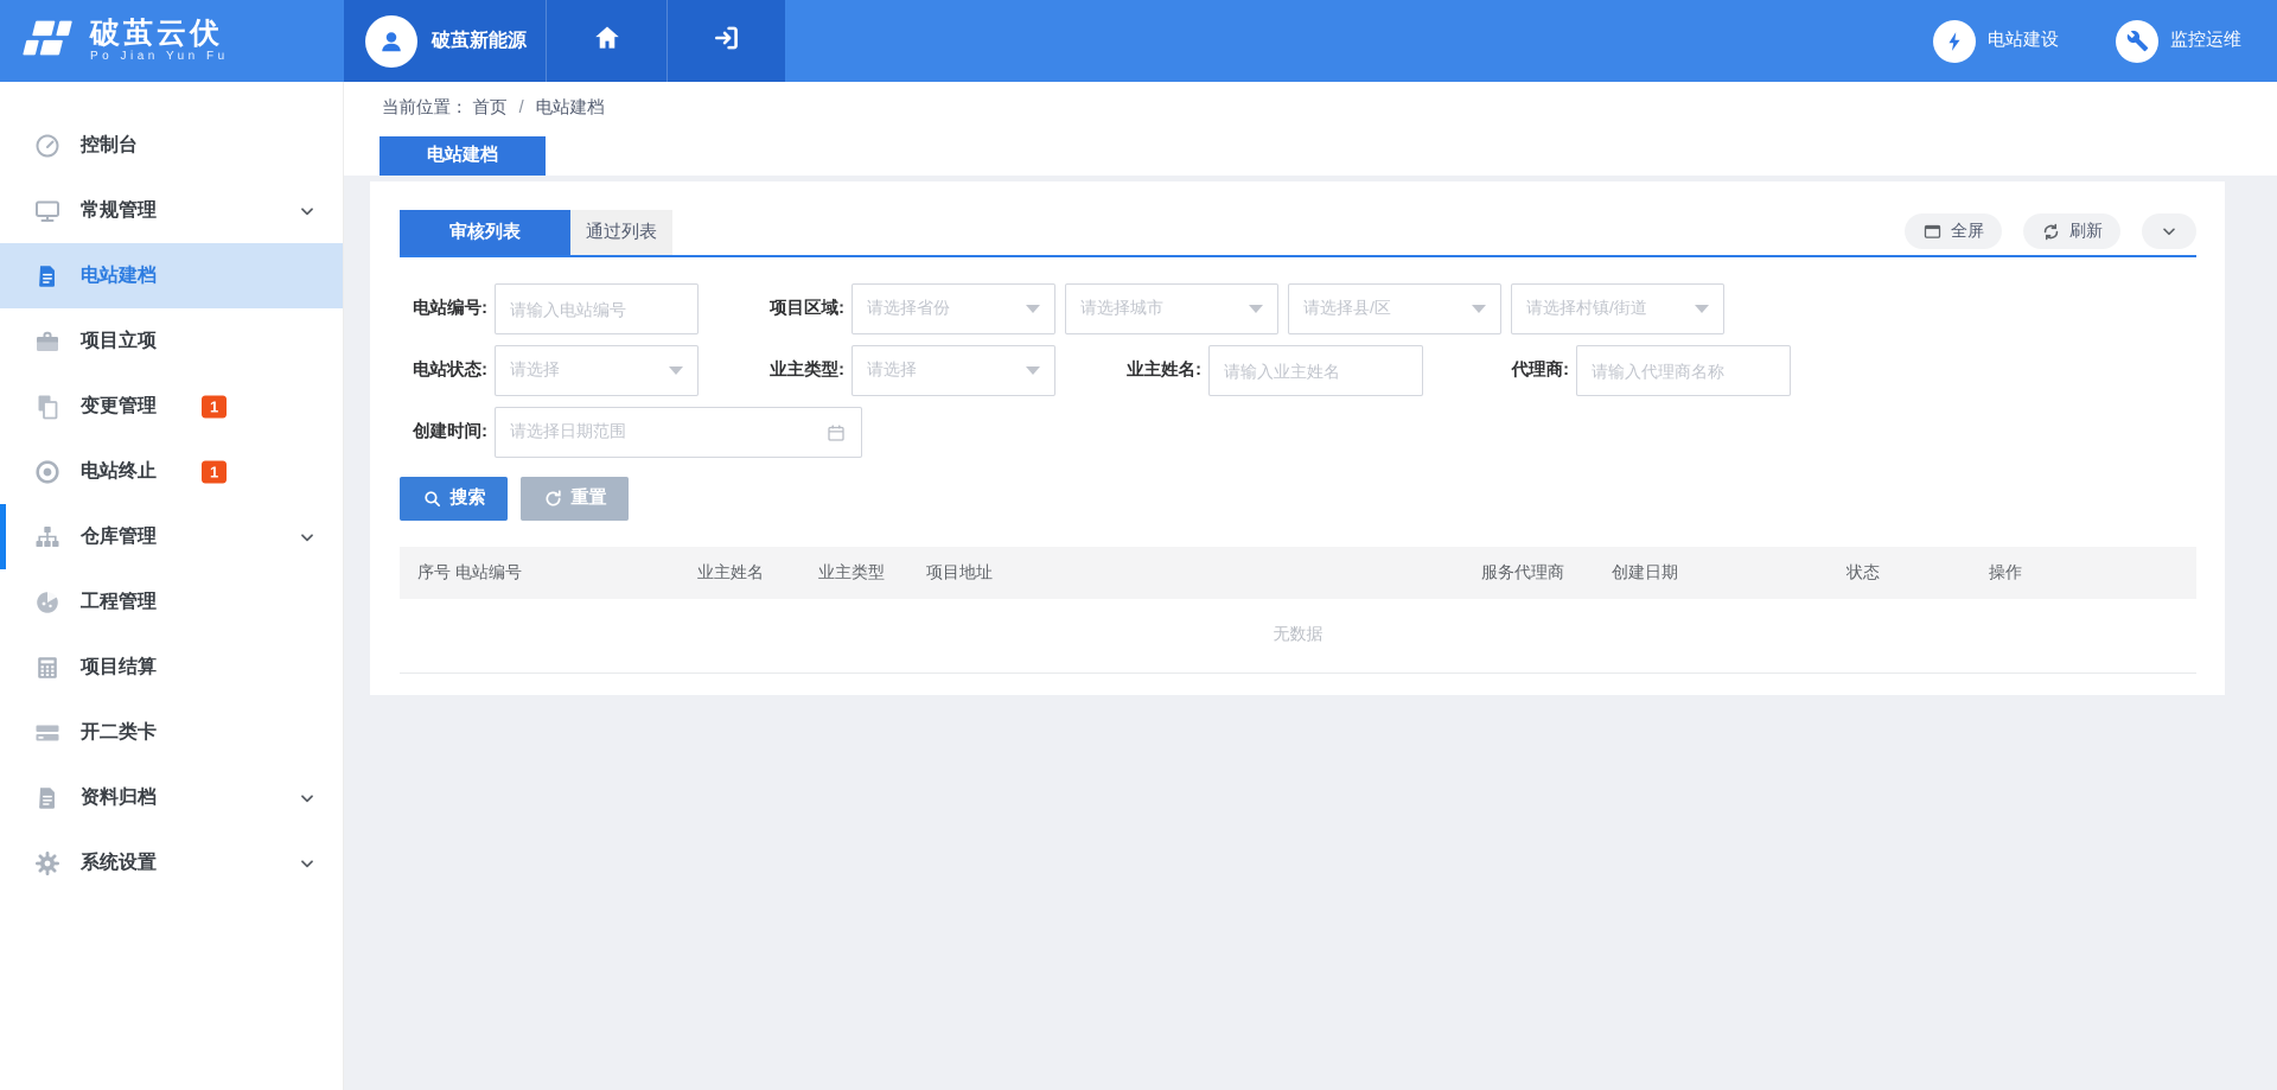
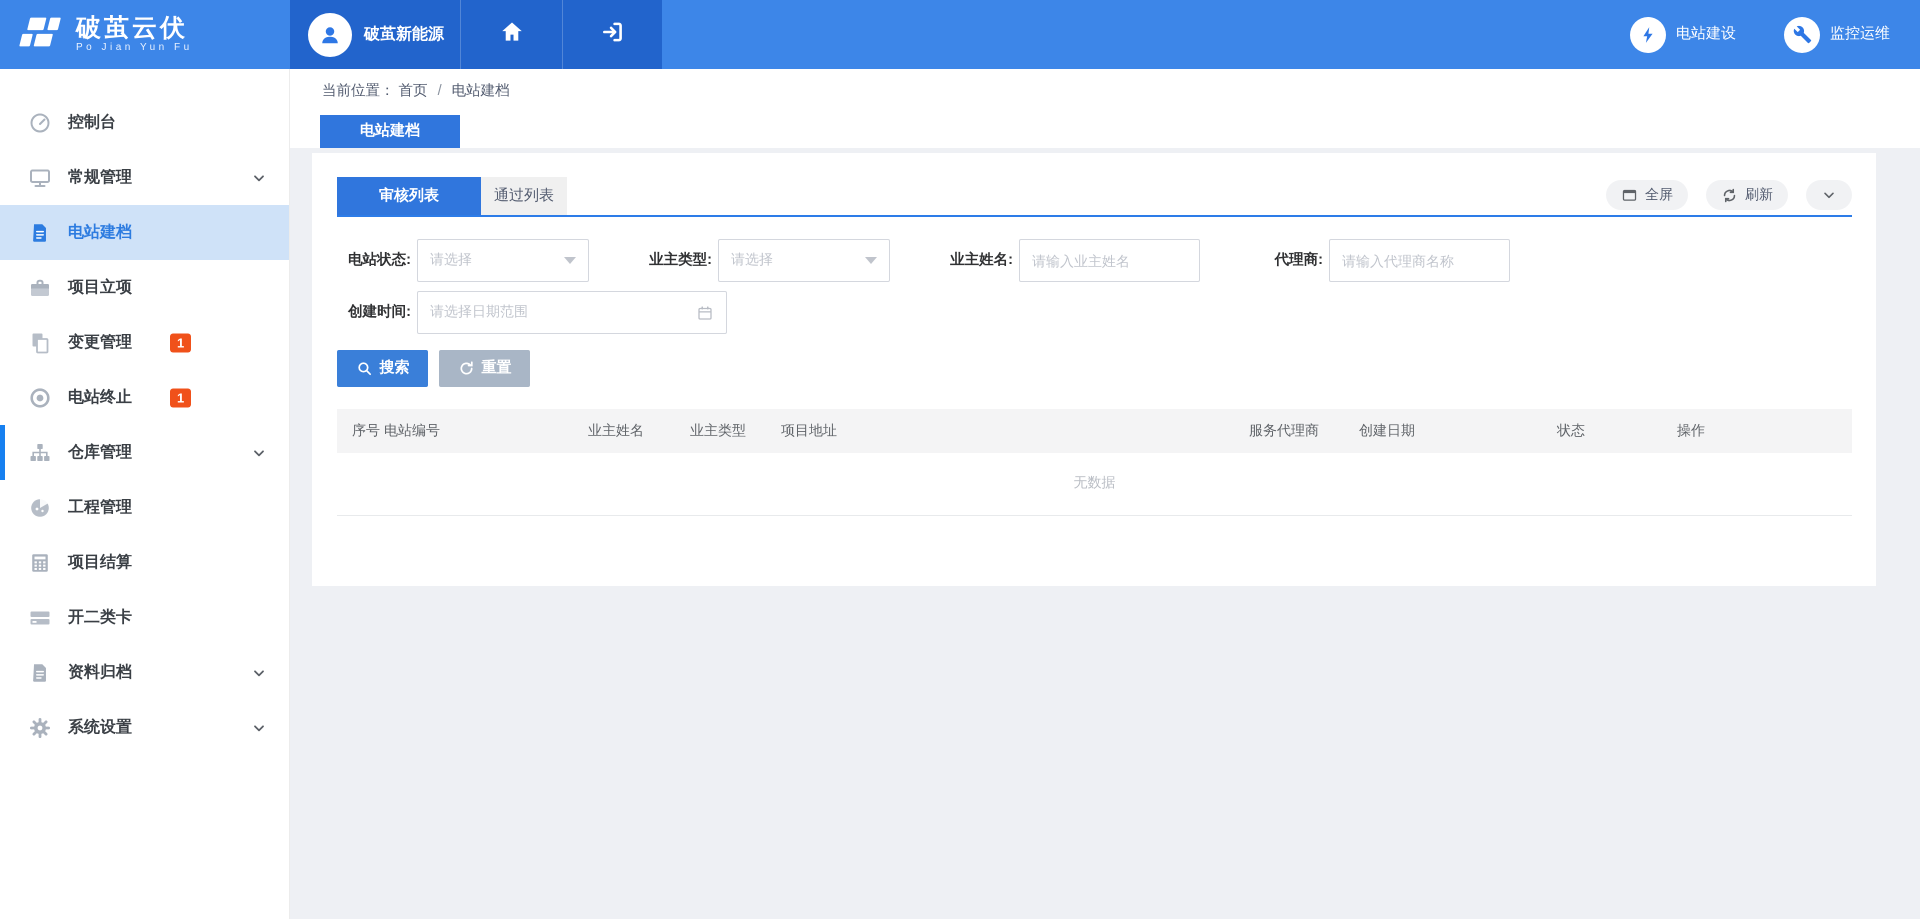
  破茧云伏
  Po Jian Yun Fu
  破茧新能源
  电站建设
  监控运维
  控制台
  常规管理
  电站建档
  项目立项
  变更管理
  1
  电站终止
  1
  仓库管理
  工程管理
  项目结算
  开二类卡
  资料归档
  系统设置
  当前位置： 首页 / 电站建档
  电站建档
  审核列表
  通过列表
  全屏
  刷新
- 电站编号:
- 请输入电站编号
- 项目区域:
- 请选择省份
- 请选择城市
- 请选择县/区
- 请选择村镇/街道
  电站状态:
  请选择
  业主类型:
  请选择
  业主姓名:
  请输入业主姓名
  代理商:
  请输入代理商名称
  创建时间:
  请选择日期范围
  搜索
  重置
  序号	电站编号	业主姓名	业主类型	项目地址	服务代理商	创建日期	状态	操作
  无数据
